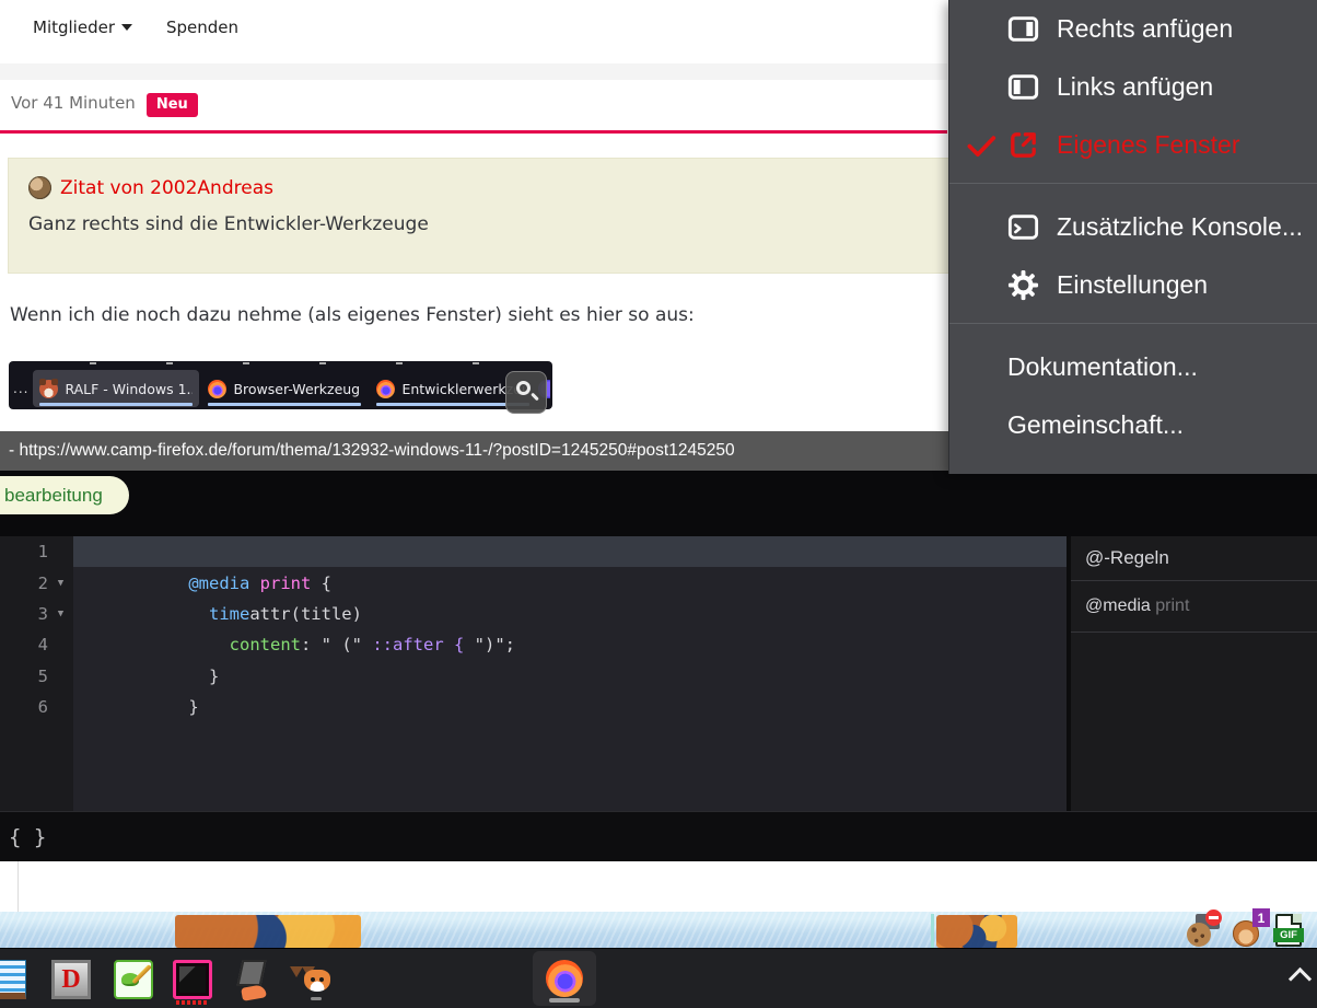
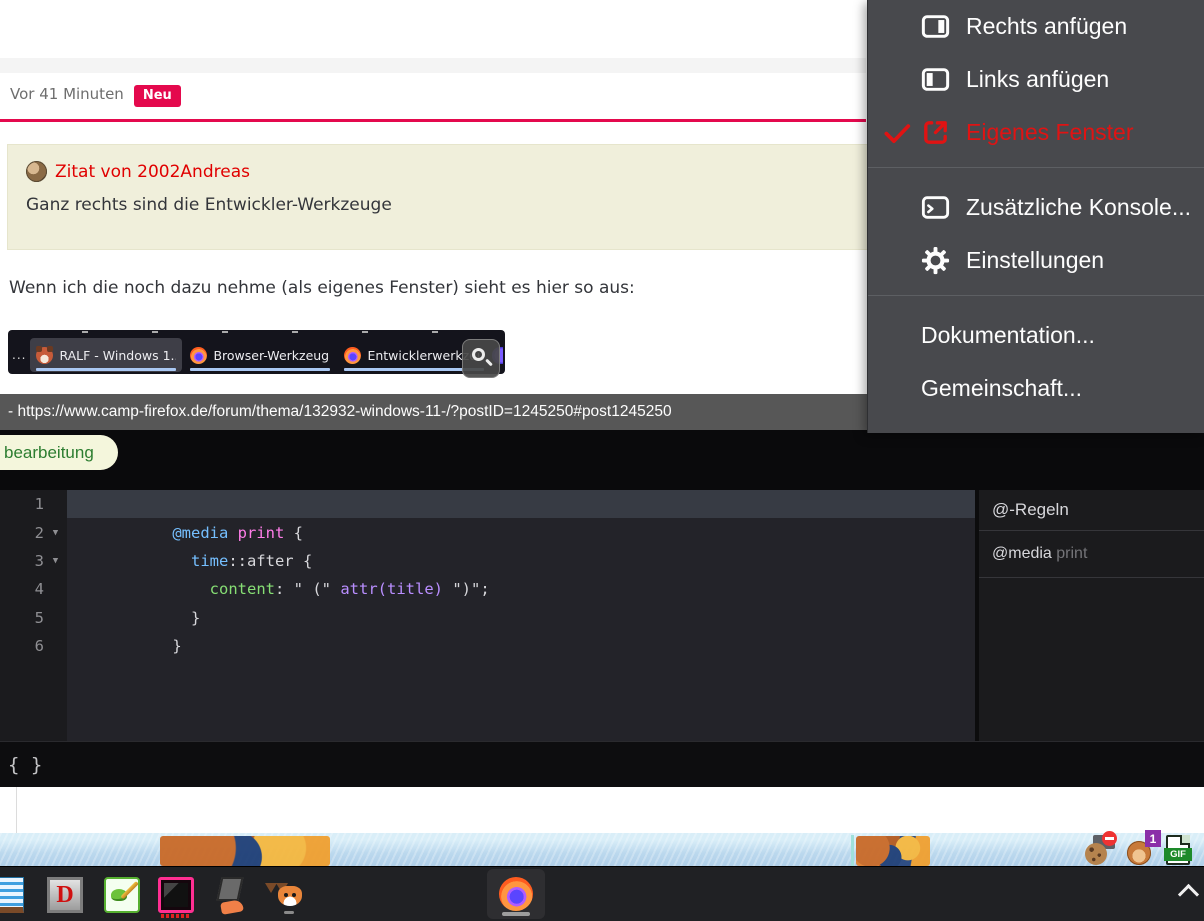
- Mitglieder
- Spenden
  Vor 41 Minuten Neu
  Zitat von 2002Andreas
  Ganz rechts sind die Entwickler-Werkzeuge
  Wenn ich die noch dazu nehme (als eigenes Fenster) sieht es hier so aus:
  ...
  RALF - Windows 1.
  Browser-Werkzeug
  Entwicklerwerk
  - https://www.camp-firefox.de/forum/thema/132932-windows-11-/?postID=1245250#post1245250
  bearbeitung
  1
  2
  ▼
  @media
  print
  {
  3
  ▼
  time
- attr(title)
+ ::after {
  4
  content
  :
  " ("
- ::after {
+ attr(title)
  ")"
  ;
  5
  }
  6
  }
  @-Regeln
  @media
  print
  { }
  1
  GIF
  D
  Rechts anfügen
  Links anfügen
  Eigenes Fenster
  Zusätzliche Konsole...
  Einstellungen
  Dokumentation...
  Gemeinschaft...
